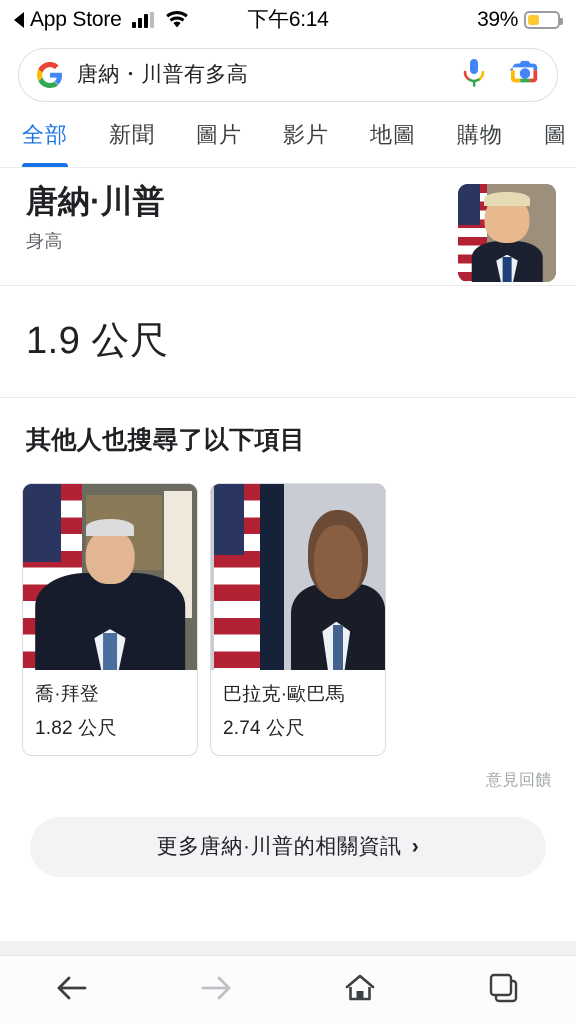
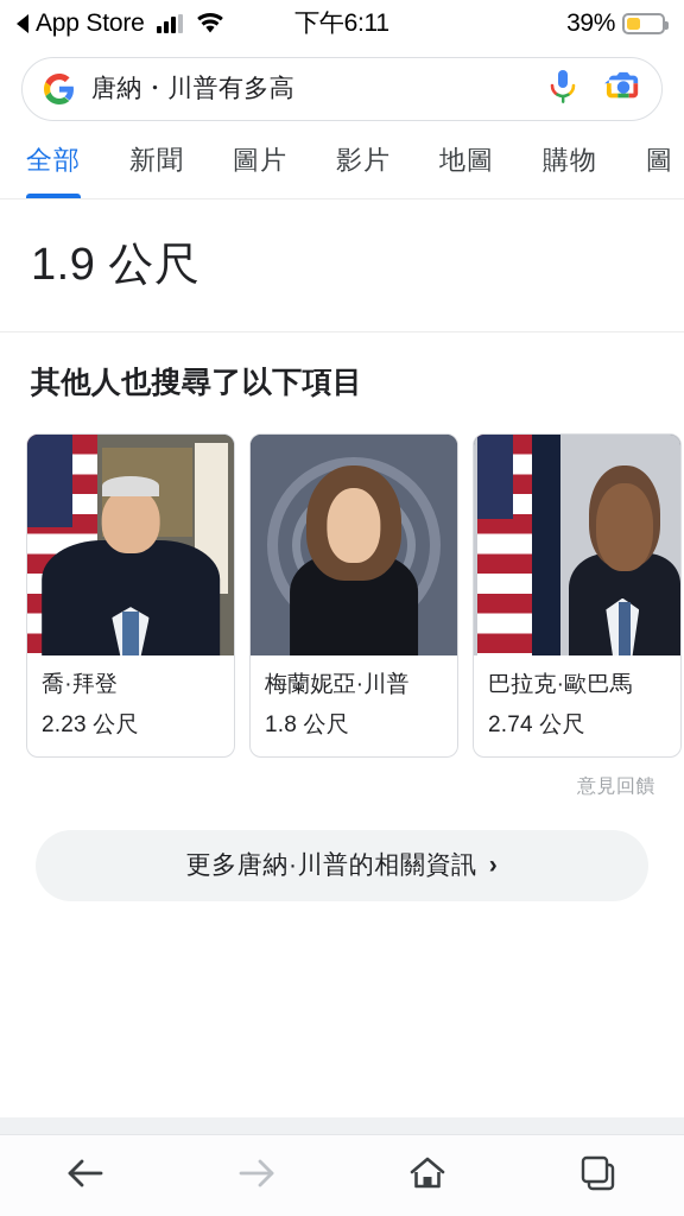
  App Store
- 下午6:14
+ 下午6:11
  39%
  唐納・川普有多高
  全部
  新聞
  圖片
  影片
  地圖
  購物
  圖
- 唐納·川普
- 身高
  1.9 公尺
  其他人也搜尋了以下項目
  喬·拜登
- 1.82 公尺
+ 2.23 公尺
+ 梅蘭妮亞·川普
+ 1.8 公尺
  巴拉克·歐巴馬
  2.74 公尺
  意見回饋
  更多唐納·川普的相關資訊
  ›
